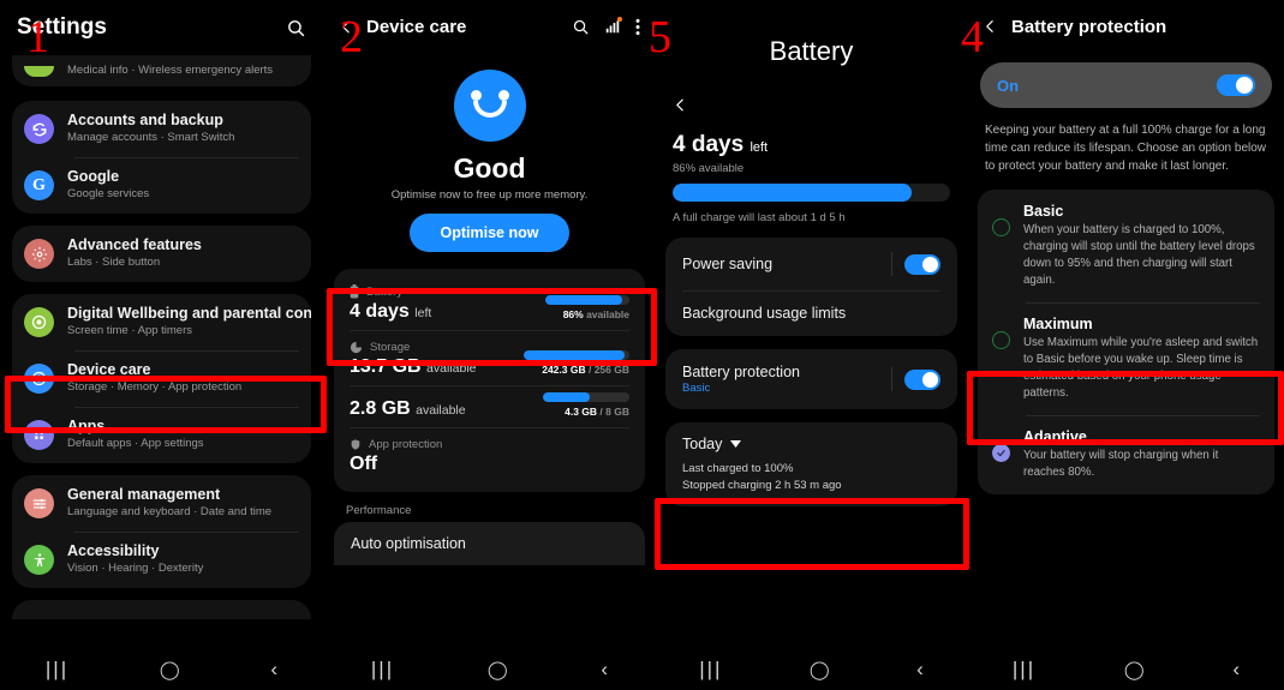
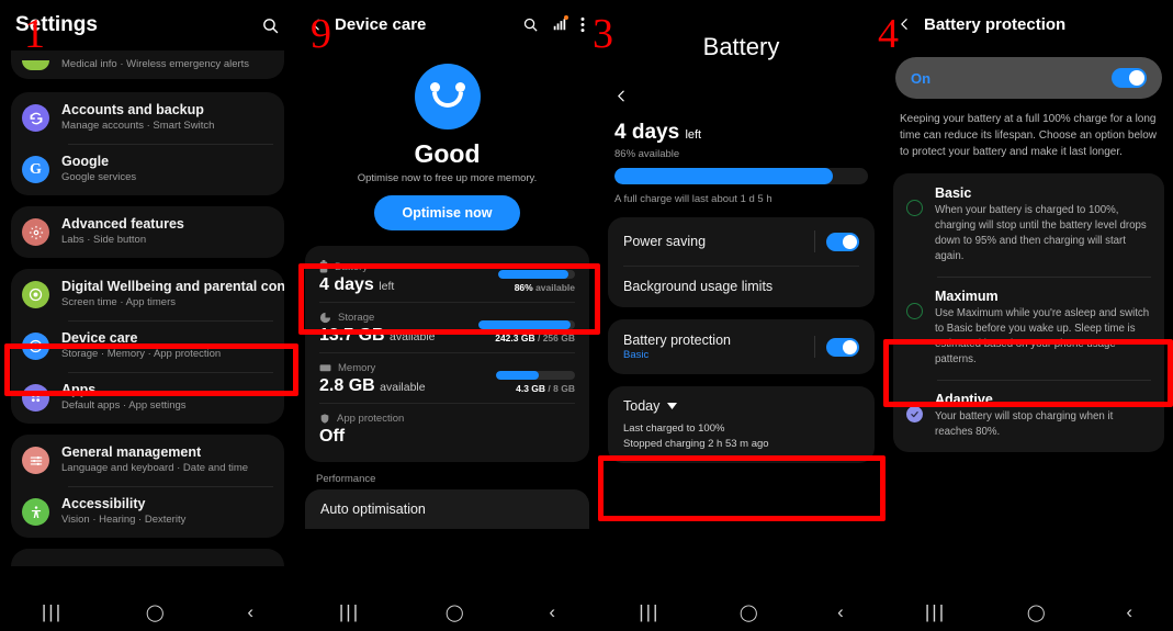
  Settings
  Medical info · Wireless emergency alerts
  Accounts and backup
  Manage accounts · Smart Switch
  G
  Google
  Google services
  Advanced features
  Labs · Side button
  Digital Wellbeing and parental con
  Screen time · App timers
  Device care
  Storage · Memory · App protection
  Apps
  Default apps · App settings
  General management
  Language and keyboard · Date and time
  Accessibility
  Vision · Hearing · Dexterity
  |||
  ◯
  ‹
  Device care
  Good
  Optimise now to free up more memory.
  Optimise now
  Battery
  4 days left
  86% available
  Storage
  13.7 GB available
  242.3 GB / 256 GB
+ Memory
  2.8 GB available
  4.3 GB / 8 GB
  App protection
  Off
  Performance
  Auto optimisation
  |||
  ◯
  ‹
  Battery
  4 days left
  86% available
  A full charge will last about 1 d 5 h
  Power saving
  Background usage limits
  Battery protection
  Basic
  Today
  Last charged to 100%
  Stopped charging 2 h 53 m ago
  |||
  ◯
  ‹
  Battery protection
  On
  Keeping your battery at a full 100% charge for a long time can reduce its lifespan. Choose an option below to protect your battery and make it last longer.
  Basic
  When your battery is charged to 100%, charging will stop until the battery level drops down to 95% and then charging will start again.
  Maximum
  Use Maximum while you're asleep and switch to Basic before you wake up. Sleep time is estimated based on your phone usage patterns.
  Adaptive
  Your battery will stop charging when it reaches 80%.
  |||
  ◯
  ‹
  1
- 2
+ 9
- 5
+ 3
  4
